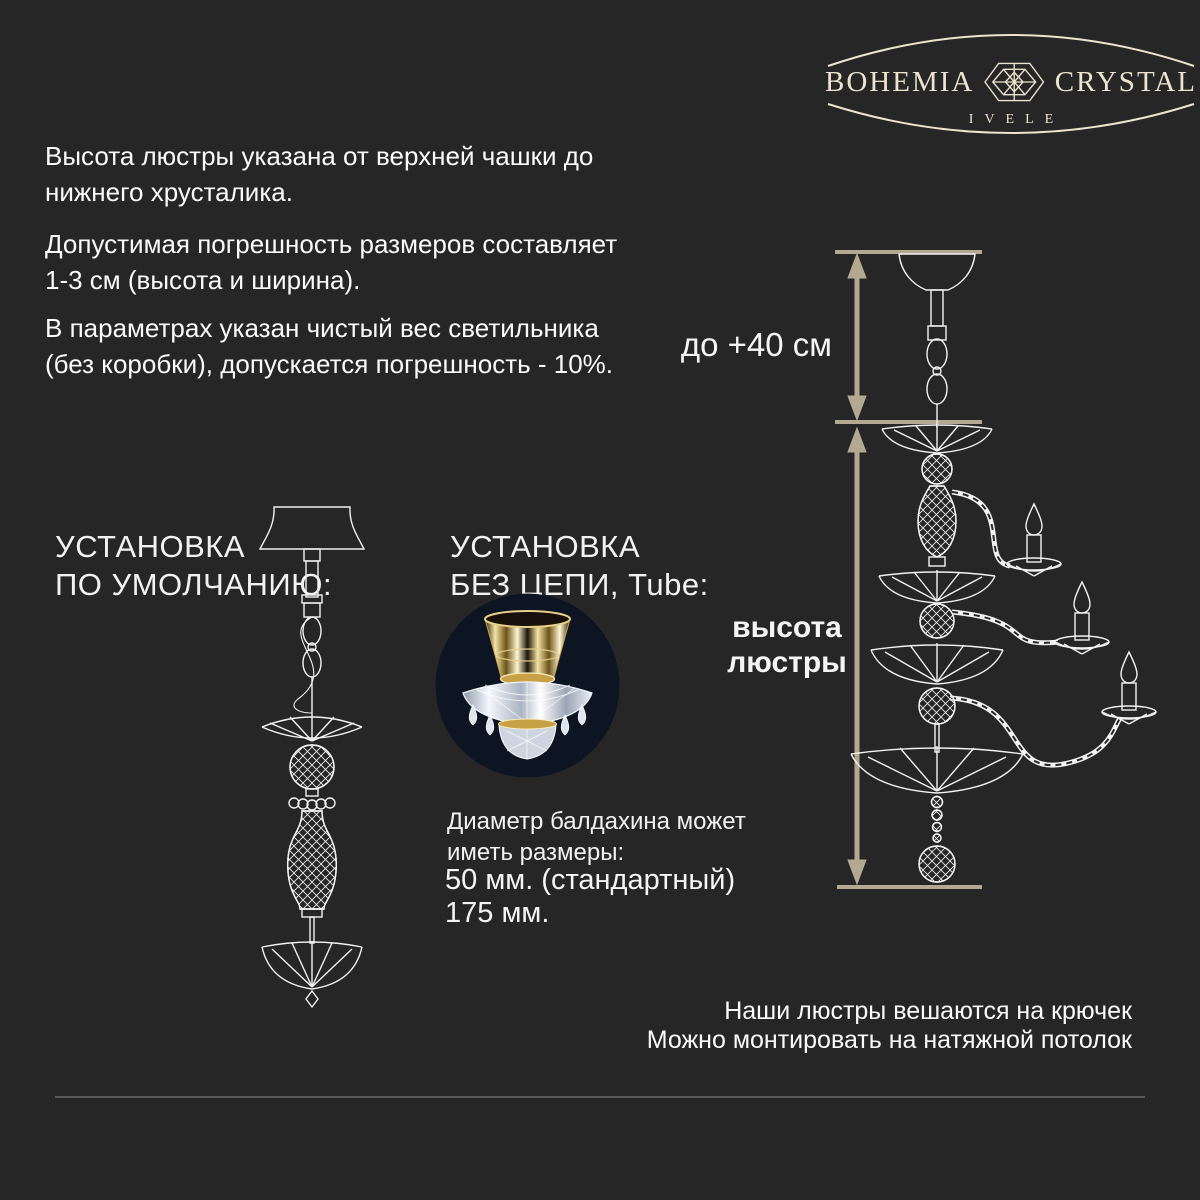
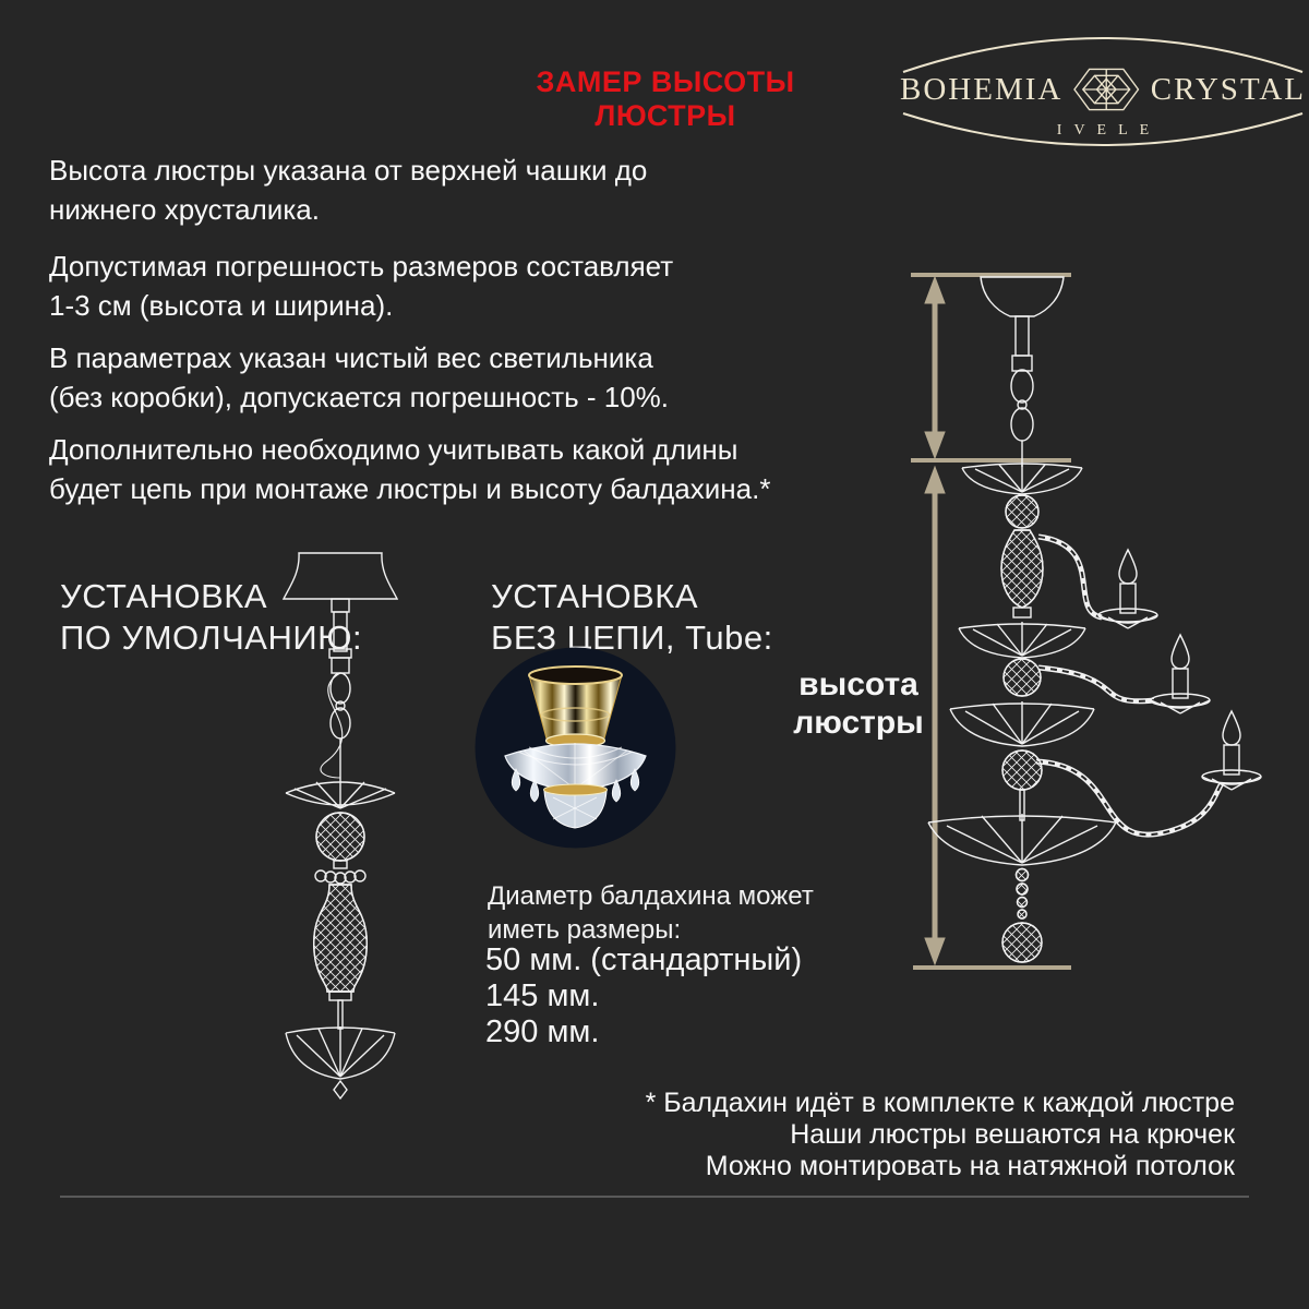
+ ЗАМЕР ВЫСОТЫ ЛЮСТРЫ
  BOHEMIA
  CRYSTAL
  IVELE
  Высота люстры указана от верхней чашки до
  нижнего хрусталика.
  Допустимая погрешность размеров составляет
  1-3 см (высота и ширина).
  В параметрах указан чистый вес светильника
  (без коробки), допускается погрешность - 10%.
+ Дополнительно необходимо учитывать какой длины
+ будет цепь при монтаже люстры и высоту балдахина.*
  УСТАНОВКА
  ПО УМОЛЧАНИЮ:
  УСТАНОВКА
  БЕЗ ЦЕПИ, Tube:
  Диаметр балдахина может
  иметь размеры:
  50 мм. (стандартный)
+ 145 мм.
- 175 мм.
+ 290 мм.
- до +40 см
  высота
  люстры
+ * Балдахин идёт в комплекте к каждой люстре
  Наши люстры вешаются на крючек
  Можно монтировать на натяжной потолок
